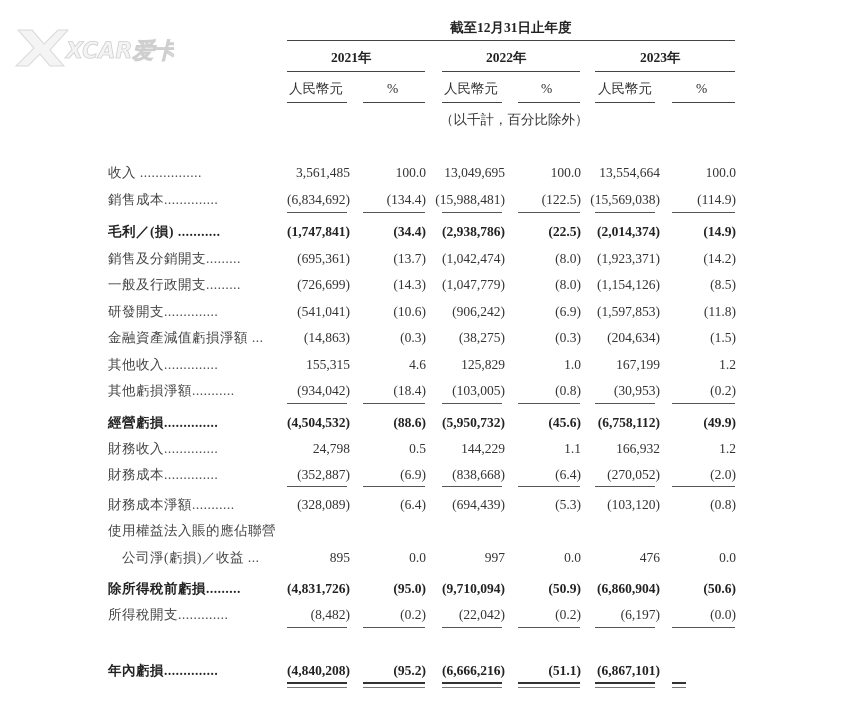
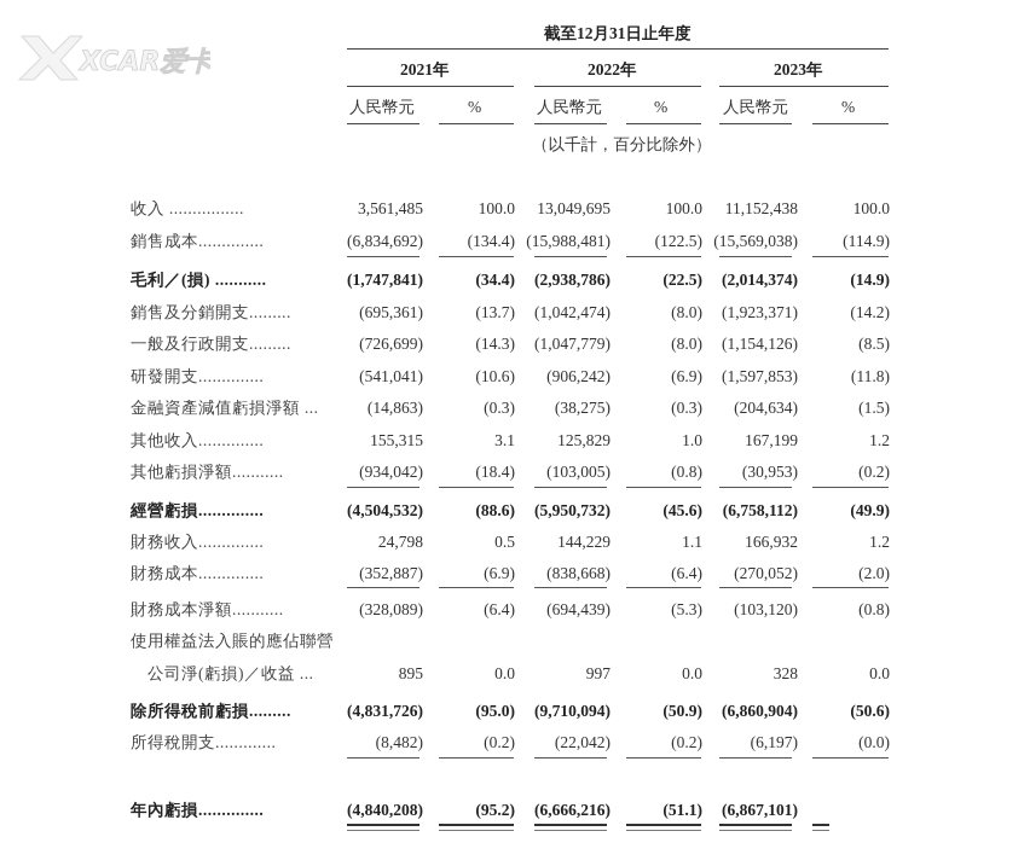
  XCAR爱卡
  截至12月31日止年度
  2021年
  2022年
  2023年
  人民幣元
  %
  人民幣元
  %
  人民幣元
  %
  （以千計，百分比除外）
  收入 ................
  3,561,485
  100.0
  13,049,695
  100.0
- 13,554,664
+ 11,152,438
  100.0
  銷售成本..............
  (6,834,692)
  (134.4)
  (15,988,481)
  (122.5)
  (15,569,038)
  (114.9)
  毛利／(損) ...........
  (1,747,841)
  (34.4)
  (2,938,786)
  (22.5)
  (2,014,374)
  (14.9)
  銷售及分銷開支.........
  (695,361)
  (13.7)
  (1,042,474)
  (8.0)
  (1,923,371)
  (14.2)
  一般及行政開支.........
  (726,699)
  (14.3)
  (1,047,779)
  (8.0)
  (1,154,126)
  (8.5)
  研發開支..............
  (541,041)
  (10.6)
  (906,242)
  (6.9)
  (1,597,853)
  (11.8)
  金融資產減值虧損淨額 ...
  (14,863)
  (0.3)
  (38,275)
  (0.3)
  (204,634)
  (1.5)
  其他收入..............
  155,315
- 4.6
+ 3.1
  125,829
  1.0
  167,199
  1.2
  其他虧損淨額...........
  (934,042)
  (18.4)
  (103,005)
  (0.8)
  (30,953)
  (0.2)
  經營虧損..............
  (4,504,532)
  (88.6)
  (5,950,732)
  (45.6)
  (6,758,112)
  (49.9)
  財務收入..............
  24,798
  0.5
  144,229
  1.1
  166,932
  1.2
  財務成本..............
  (352,887)
  (6.9)
  (838,668)
  (6.4)
  (270,052)
  (2.0)
  財務成本淨額...........
  (328,089)
  (6.4)
  (694,439)
  (5.3)
  (103,120)
  (0.8)
  使用權益法入賬的應佔聯營
  公司淨(虧損)／收益 ...
  895
  0.0
  997
  0.0
- 476
+ 328
  0.0
  除所得稅前虧損.........
  (4,831,726)
  (95.0)
  (9,710,094)
  (50.9)
  (6,860,904)
  (50.6)
  所得稅開支.............
  (8,482)
  (0.2)
  (22,042)
  (0.2)
  (6,197)
  (0.0)
  年內虧損..............
  (4,840,208)
  (95.2)
  (6,666,216)
  (51.1)
  (6,867,101)
